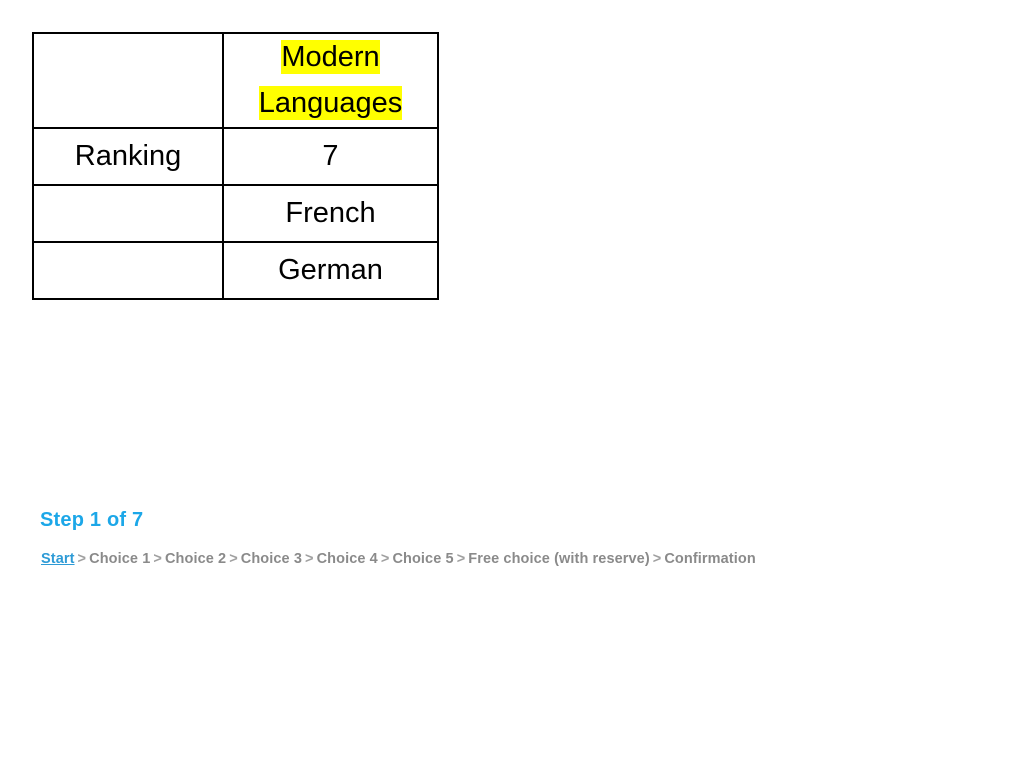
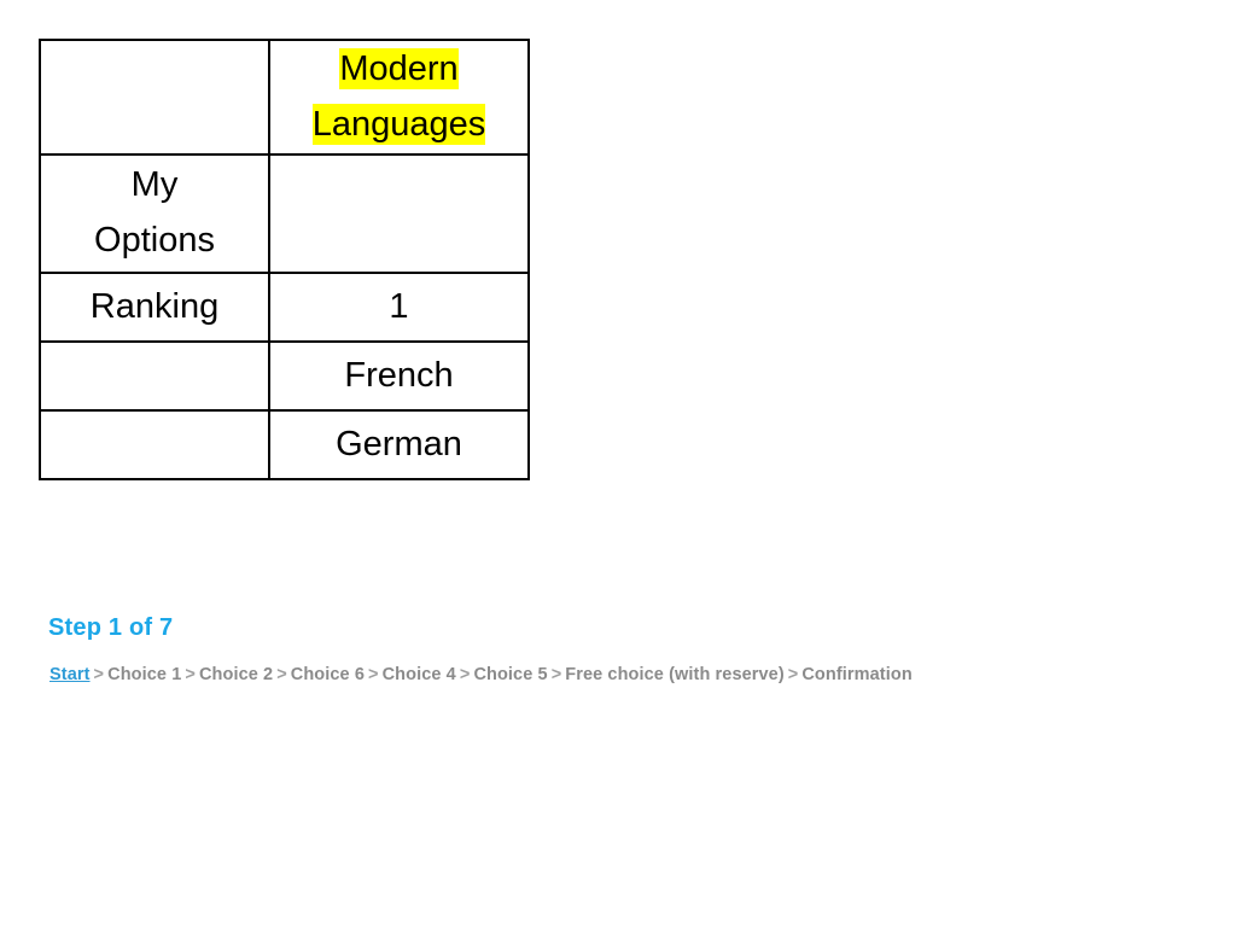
  	Modern Languages
+ My Options
- Ranking	7
+ Ranking	1
  	French
  	German
  Step 1 of 7
- Start > Choice 1 > Choice 2 > Choice 3 > Choice 4 > Choice 5 > Free choice (with reserve) > Confirmation
+ Start > Choice 1 > Choice 2 > Choice 6 > Choice 4 > Choice 5 > Free choice (with reserve) > Confirmation
